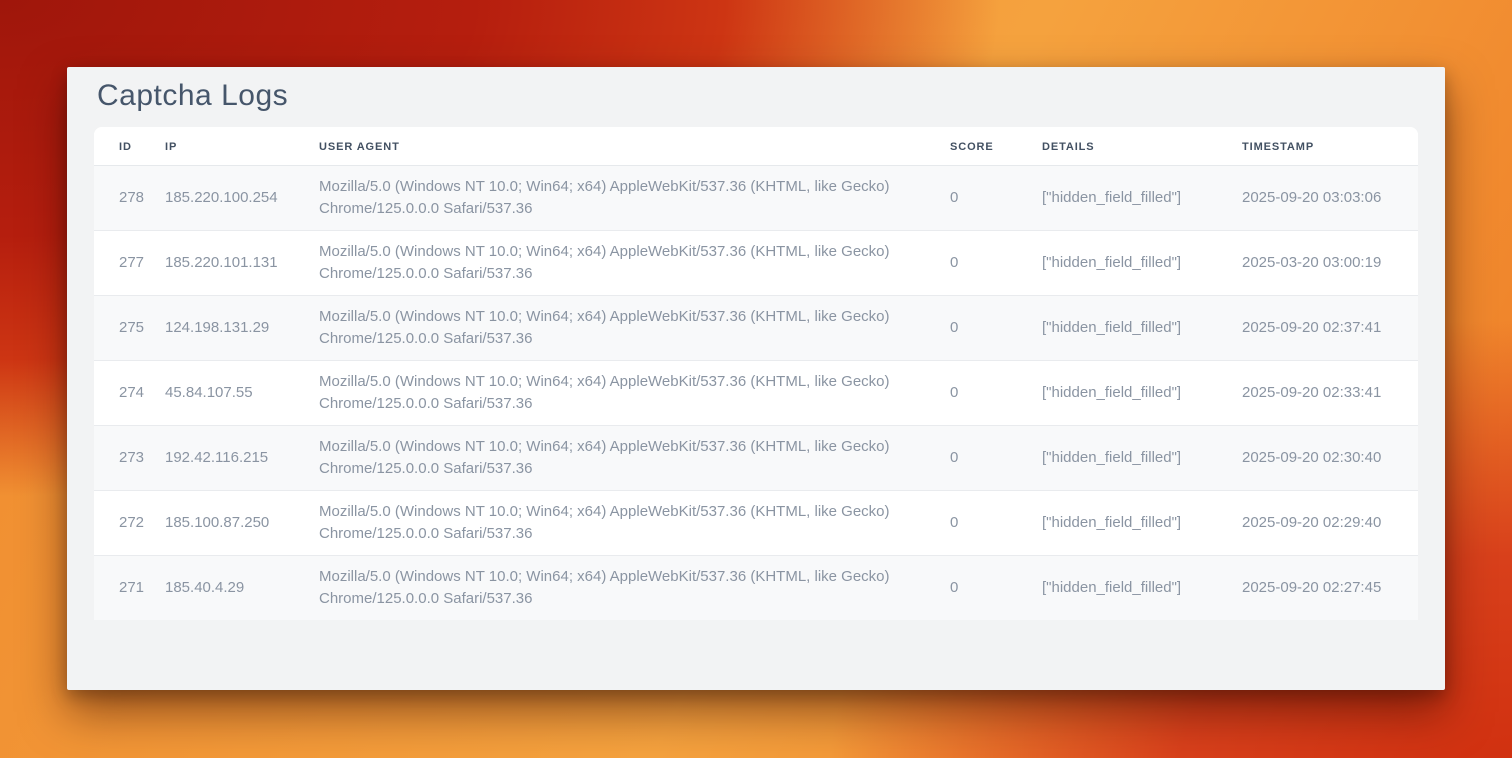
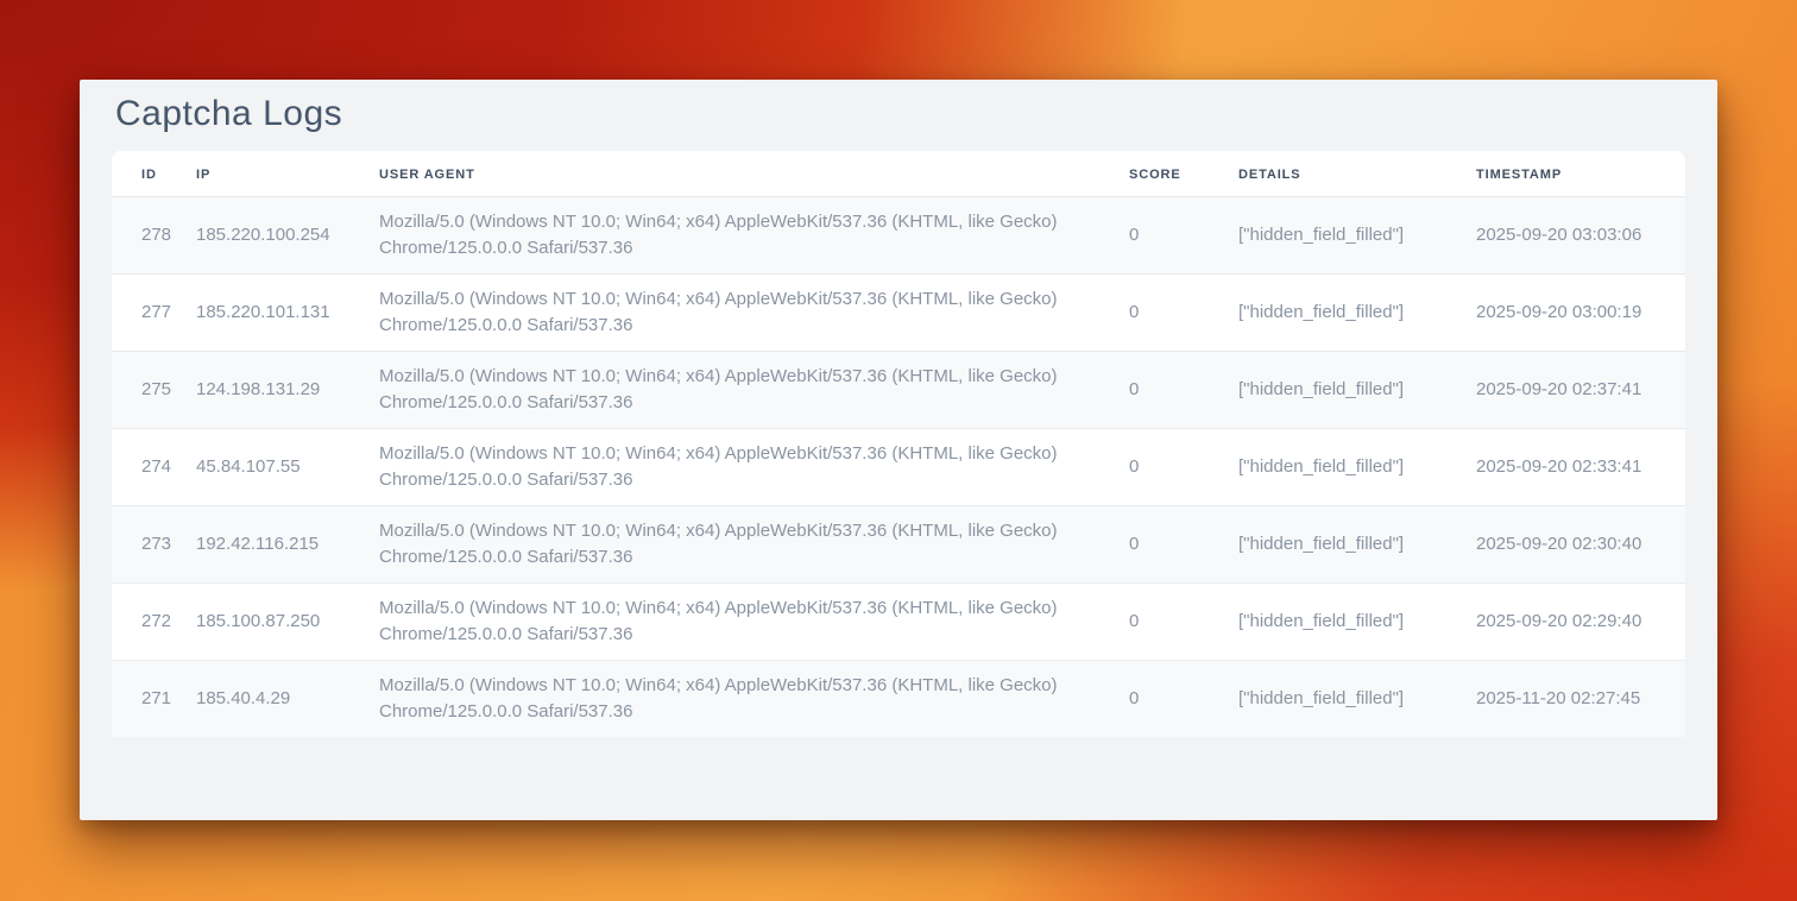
  Captcha Logs
  ID	IP	USER AGENT	SCORE	DETAILS	TIMESTAMP
  278	185.220.100.254	Mozilla/5.0 (Windows NT 10.0; Win64; x64) AppleWebKit/537.36 (KHTML, like Gecko) Chrome/125.0.0.0 Safari/537.36	0	["hidden_field_filled"]	2025-09-20 03:03:06
- 277	185.220.101.131	Mozilla/5.0 (Windows NT 10.0; Win64; x64) AppleWebKit/537.36 (KHTML, like Gecko) Chrome/125.0.0.0 Safari/537.36	0	["hidden_field_filled"]	2025-03-20 03:00:19
+ 277	185.220.101.131	Mozilla/5.0 (Windows NT 10.0; Win64; x64) AppleWebKit/537.36 (KHTML, like Gecko) Chrome/125.0.0.0 Safari/537.36	0	["hidden_field_filled"]	2025-09-20 03:00:19
  275	124.198.131.29	Mozilla/5.0 (Windows NT 10.0; Win64; x64) AppleWebKit/537.36 (KHTML, like Gecko) Chrome/125.0.0.0 Safari/537.36	0	["hidden_field_filled"]	2025-09-20 02:37:41
  274	45.84.107.55	Mozilla/5.0 (Windows NT 10.0; Win64; x64) AppleWebKit/537.36 (KHTML, like Gecko) Chrome/125.0.0.0 Safari/537.36	0	["hidden_field_filled"]	2025-09-20 02:33:41
  273	192.42.116.215	Mozilla/5.0 (Windows NT 10.0; Win64; x64) AppleWebKit/537.36 (KHTML, like Gecko) Chrome/125.0.0.0 Safari/537.36	0	["hidden_field_filled"]	2025-09-20 02:30:40
  272	185.100.87.250	Mozilla/5.0 (Windows NT 10.0; Win64; x64) AppleWebKit/537.36 (KHTML, like Gecko) Chrome/125.0.0.0 Safari/537.36	0	["hidden_field_filled"]	2025-09-20 02:29:40
- 271	185.40.4.29	Mozilla/5.0 (Windows NT 10.0; Win64; x64) AppleWebKit/537.36 (KHTML, like Gecko) Chrome/125.0.0.0 Safari/537.36	0	["hidden_field_filled"]	2025-09-20 02:27:45
+ 271	185.40.4.29	Mozilla/5.0 (Windows NT 10.0; Win64; x64) AppleWebKit/537.36 (KHTML, like Gecko) Chrome/125.0.0.0 Safari/537.36	0	["hidden_field_filled"]	2025-11-20 02:27:45
